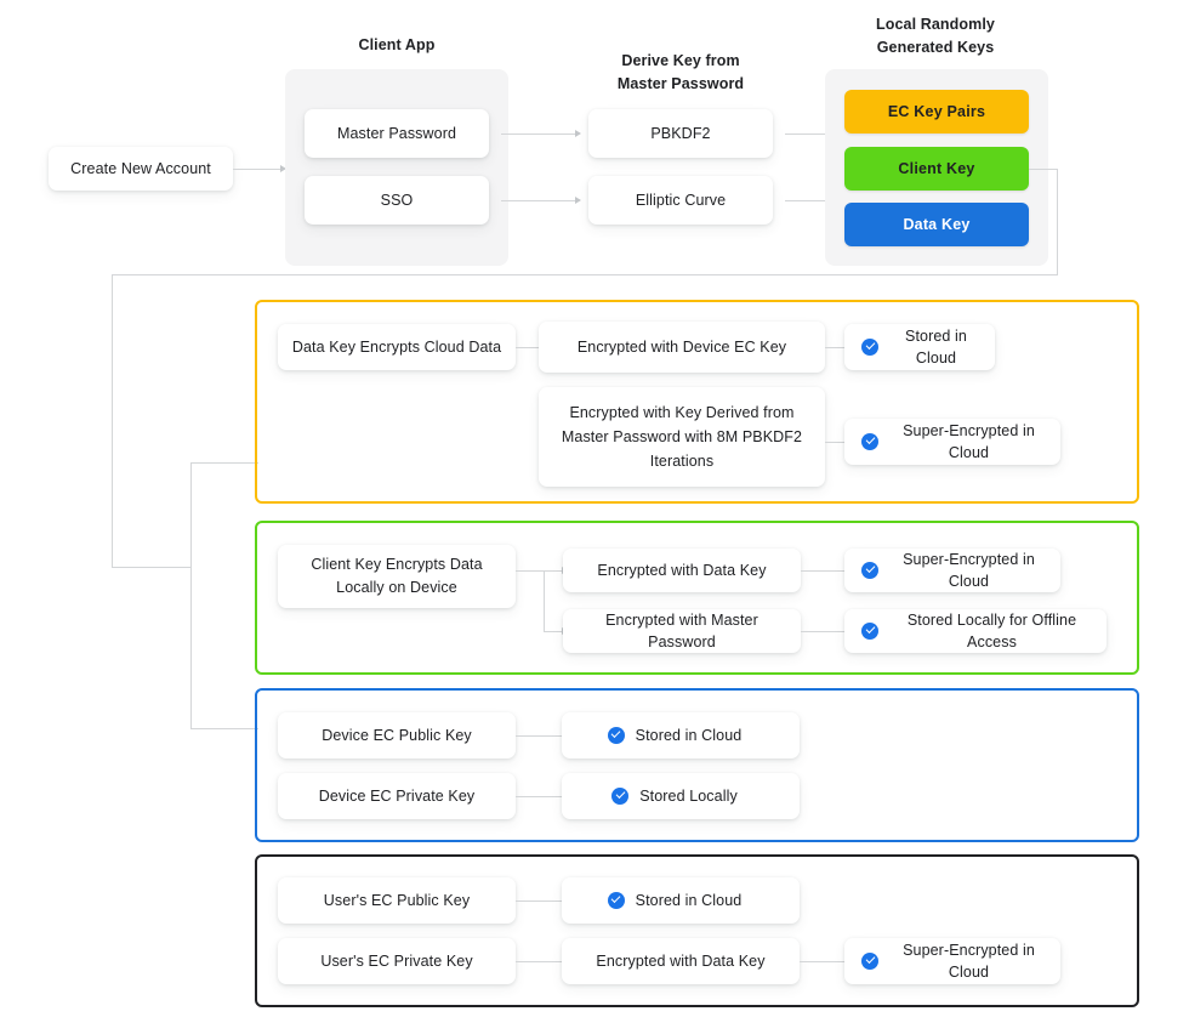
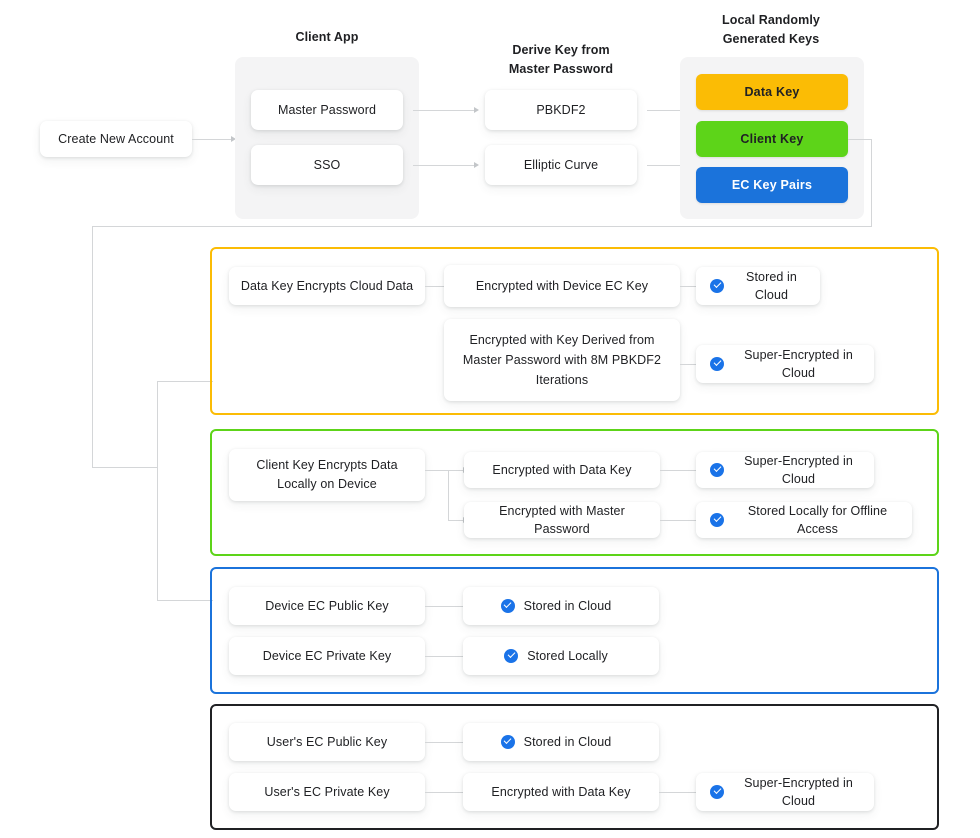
  Client App
  Derive Key from
  Master Password
  Local Randomly
  Generated Keys
  Create New Account
  Master Password
  SSO
  PBKDF2
  Elliptic Curve
- EC Key Pairs
+ Data Key
  Client Key
- Data Key
+ EC Key Pairs
  Data Key Encrypts Cloud Data
  Encrypted with Device EC Key
  Stored in Cloud
  Encrypted with Key Derived from Master Password with 8M PBKDF2 Iterations
  Super-Encrypted in Cloud
  Client Key Encrypts Data Locally on Device
  Encrypted with Data Key
  Super-Encrypted in Cloud
  Encrypted with Master Password
  Stored Locally for Offline Access
  Device EC Public Key
  Stored in Cloud
  Device EC Private Key
  Stored Locally
  User's EC Public Key
  Stored in Cloud
  User's EC Private Key
  Encrypted with Data Key
  Super-Encrypted in Cloud
